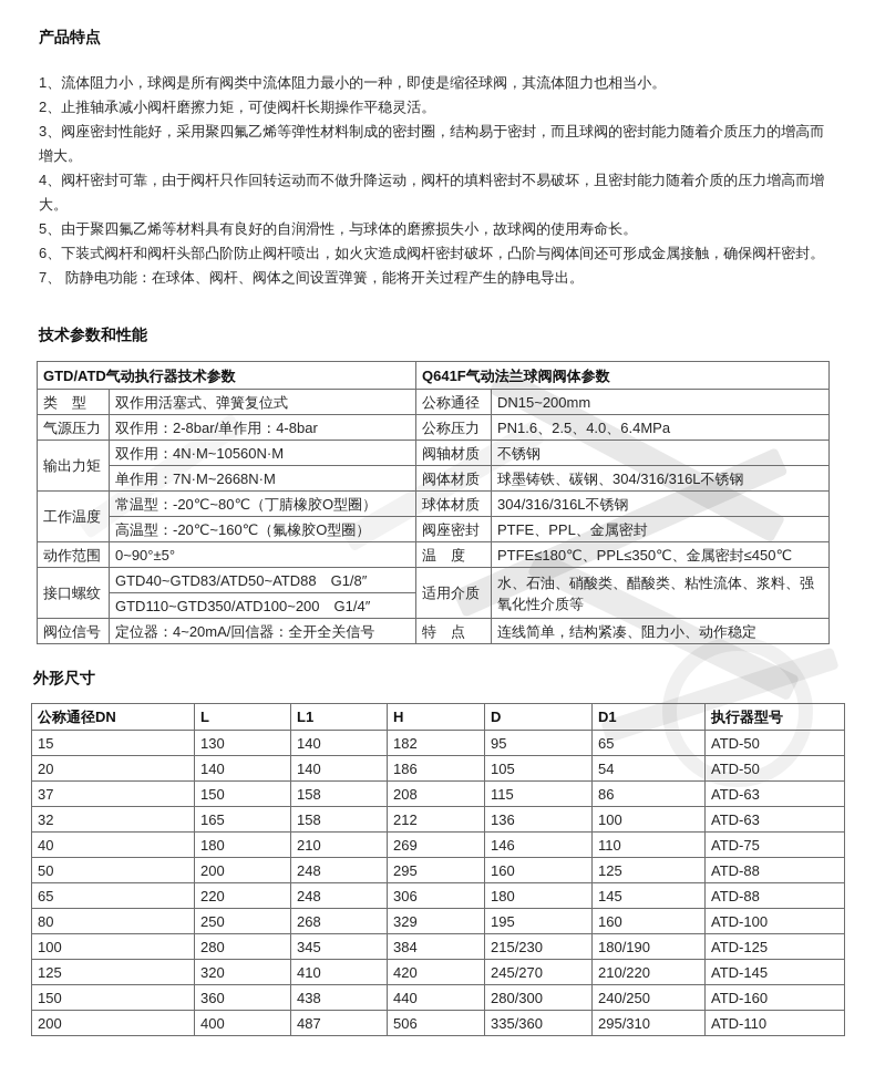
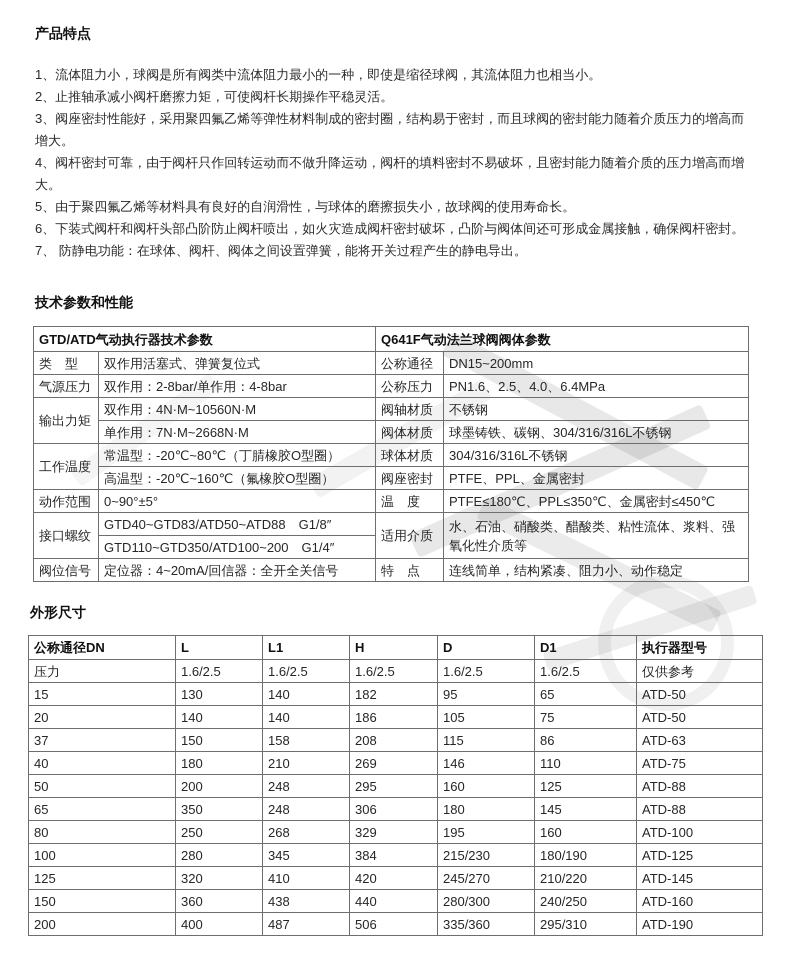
  产品特点
  1、流体阻力小，球阀是所有阀类中流体阻力最小的一种，即使是缩径球阀，其流体阻力也相当小。
  2、止推轴承减小阀杆磨擦力矩，可使阀杆长期操作平稳灵活。
  3、阀座密封性能好，采用聚四氟乙烯等弹性材料制成的密封圈，结构易于密封，而且球阀的密封能力随着介质压力的增高而增大。
  4、阀杆密封可靠，由于阀杆只作回转运动而不做升降运动，阀杆的填料密封不易破坏，且密封能力随着介质的压力增高而增大。
  5、由于聚四氟乙烯等材料具有良好的自润滑性，与球体的磨擦损失小，故球阀的使用寿命长。
  6、下装式阀杆和阀杆头部凸阶防止阀杆喷出，如火灾造成阀杆密封破坏，凸阶与阀体间还可形成金属接触，确保阀杆密封。
  7、 防静电功能：在球体、阀杆、阀体之间设置弹簧，能将开关过程产生的静电导出。
  技术参数和性能
  GTD/ATD气动执行器技术参数	Q641F气动法兰球阀阀体参数
  类 型	双作用活塞式、弹簧复位式	公称通径	DN15~200mm
  气源压力	双作用：2-8bar/单作用：4-8bar	公称压力	PN1.6、2.5、4.0、6.4MPa
  输出力矩	双作用：4N·M~10560N·M	阀轴材质	不锈钢
  单作用：7N·M~2668N·M	阀体材质	球墨铸铁、碳钢、304/316/316L不锈钢
  工作温度	常温型：-20℃~80℃（丁腈橡胶O型圈）	球体材质	304/316/316L不锈钢
  高温型：-20℃~160℃（氟橡胶O型圈）	阀座密封	PTFE、PPL、金属密封
  动作范围	0~90°±5°	温 度	PTFE≤180℃、PPL≤350℃、金属密封≤450℃
  接口螺纹	GTD40~GTD83/ATD50~ATD88 G1/8″	适用介质	水、石油、硝酸类、醋酸类、粘性流体、浆料、强氧化性介质等
  GTD110~GTD350/ATD100~200 G1/4″
  阀位信号	定位器：4~20mA/回信器：全开全关信号	特 点	连线简单，结构紧凑、阻力小、动作稳定
  外形尺寸
  公称通径DN	L	L1	H	D	D1	执行器型号
+ 压力	1.6/2.5	1.6/2.5	1.6/2.5	1.6/2.5	1.6/2.5	仅供参考
  15	130	140	182	95	65	ATD-50
- 20	140	140	186	105	54	ATD-50
+ 20	140	140	186	105	75	ATD-50
  37	150	158	208	115	86	ATD-63
- 32	165	158	212	136	100	ATD-63
  40	180	210	269	146	110	ATD-75
  50	200	248	295	160	125	ATD-88
- 65	220	248	306	180	145	ATD-88
+ 65	350	248	306	180	145	ATD-88
  80	250	268	329	195	160	ATD-100
  100	280	345	384	215/230	180/190	ATD-125
  125	320	410	420	245/270	210/220	ATD-145
  150	360	438	440	280/300	240/250	ATD-160
- 200	400	487	506	335/360	295/310	ATD-110
+ 200	400	487	506	335/360	295/310	ATD-190
